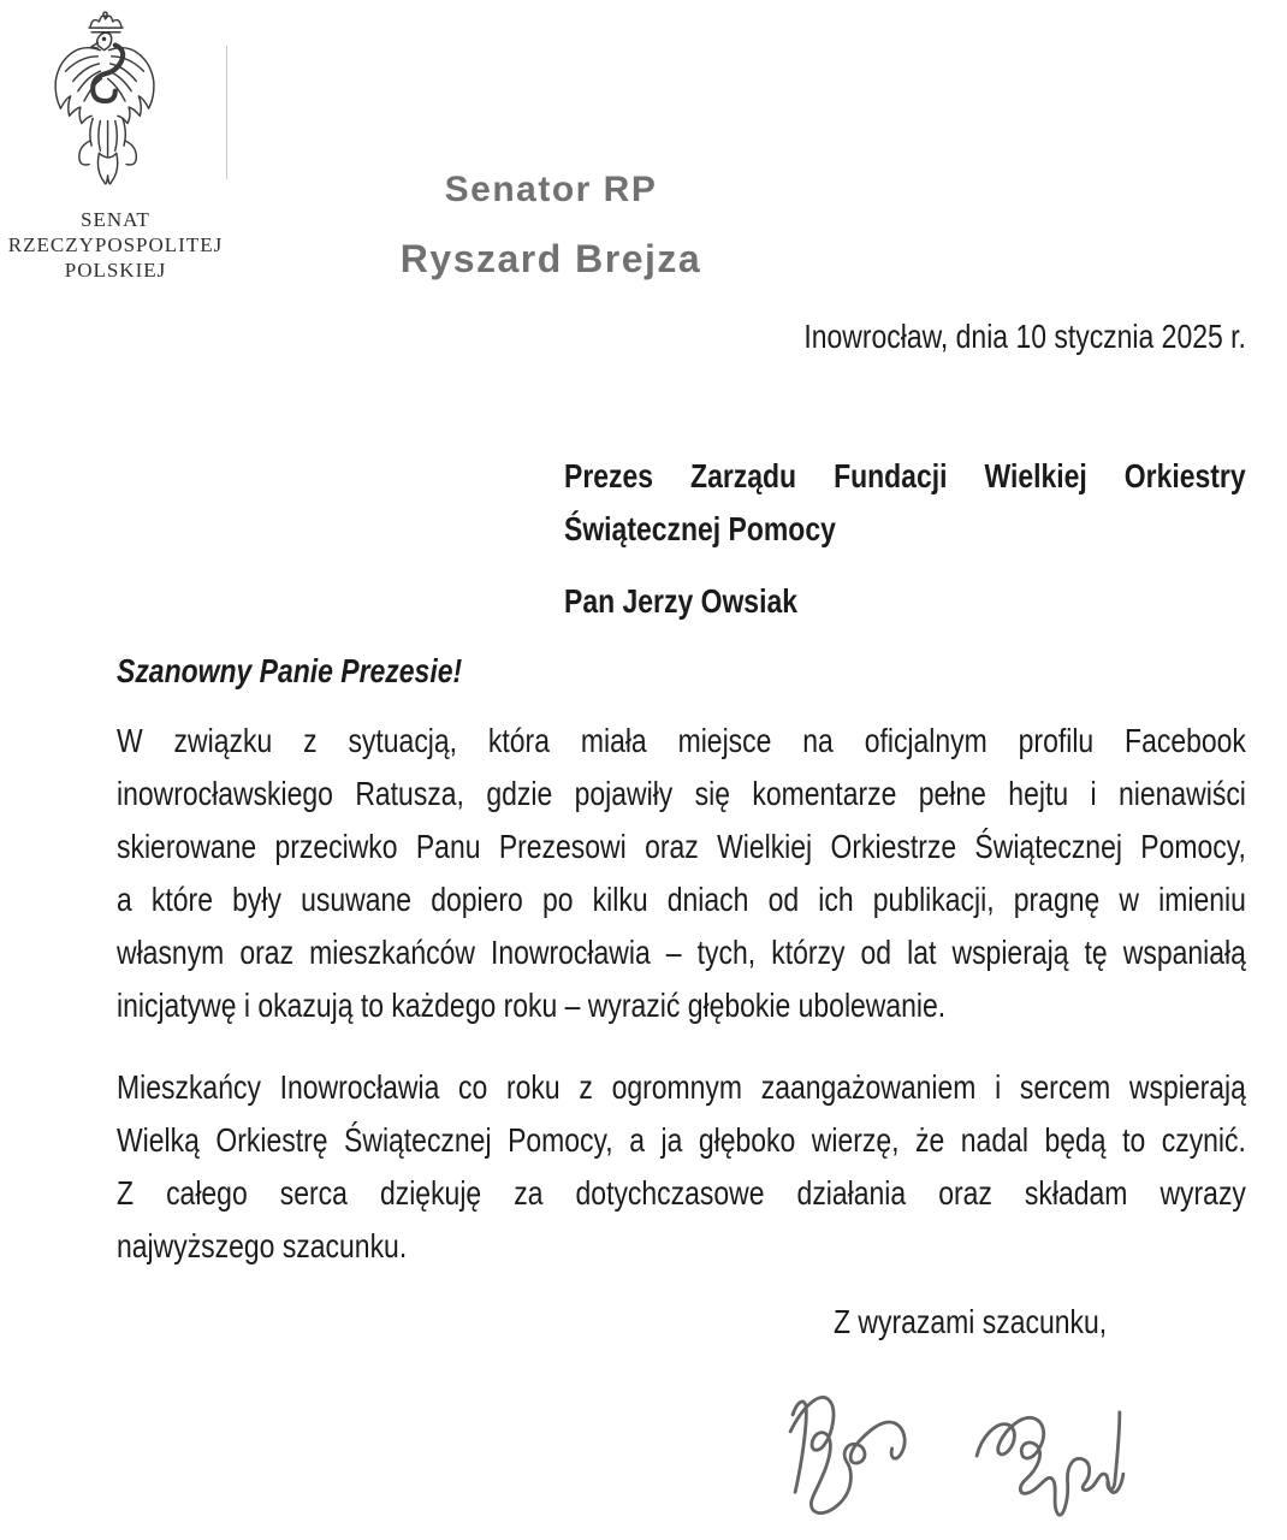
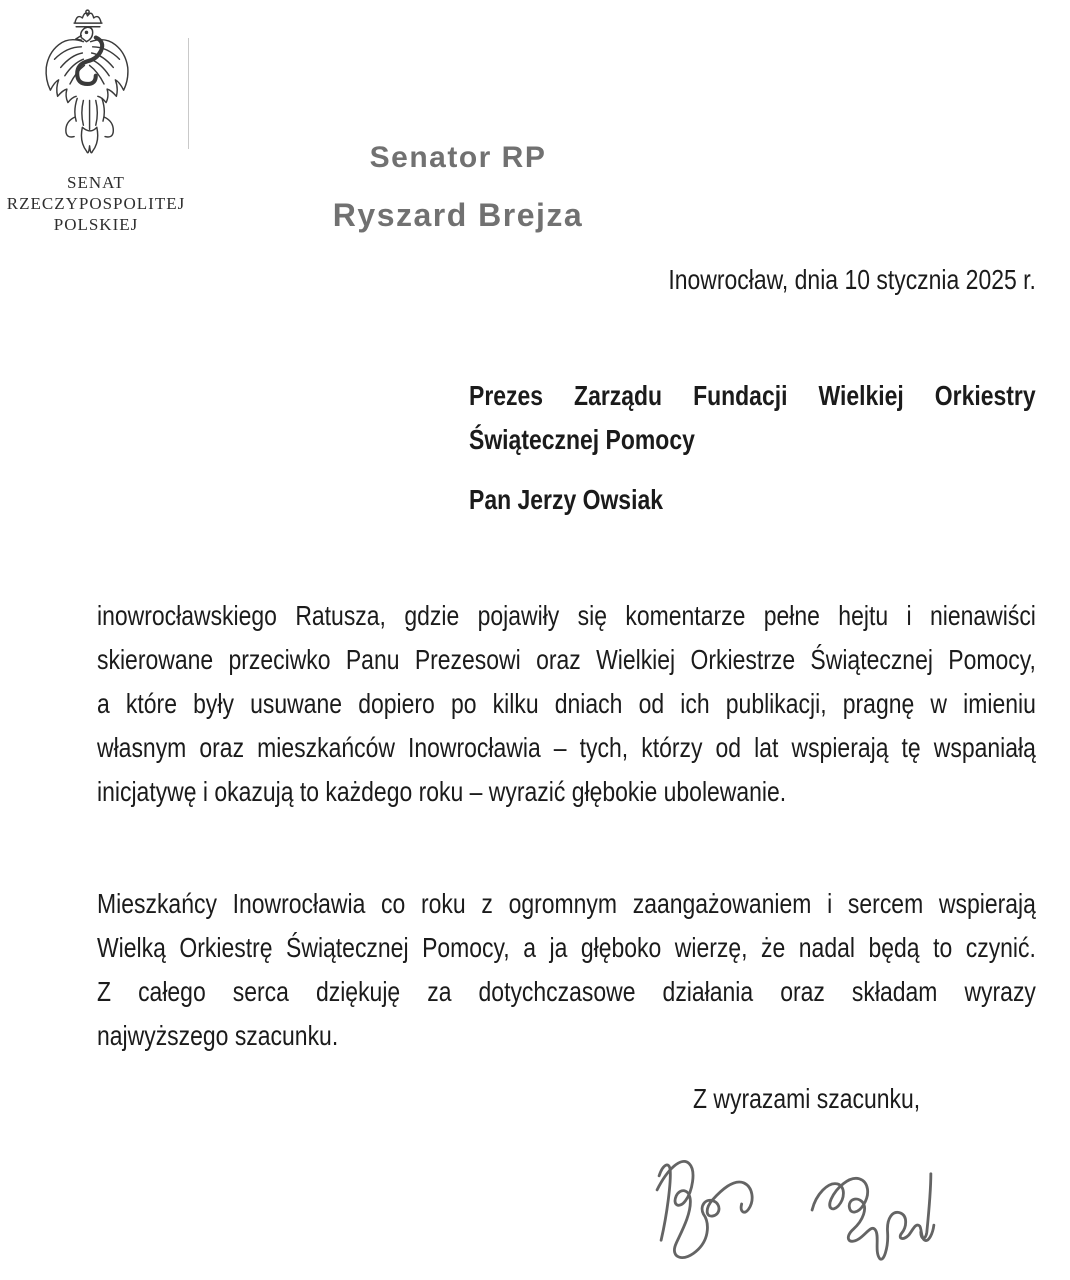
  SENAT
  RZECZYPOSPOLITEJ
  POLSKIEJ
  Senator RP
  Ryszard Brejza
  Inowrocław, dnia 10 stycznia 2025 r.
  Prezes Zarządu Fundacji Wielkiej Orkiestry
  Świątecznej Pomocy
  Pan Jerzy Owsiak
- Szanowny Panie Prezesie!
- W związku z sytuacją, która miała miejsce na oficjalnym profilu Facebook
  inowrocławskiego Ratusza, gdzie pojawiły się komentarze pełne hejtu i nienawiści
  skierowane przeciwko Panu Prezesowi oraz Wielkiej Orkiestrze Świątecznej Pomocy,
  a które były usuwane dopiero po kilku dniach od ich publikacji, pragnę w imieniu
  własnym oraz mieszkańców Inowrocławia – tych, którzy od lat wspierają tę wspaniałą
  inicjatywę i okazują to każdego roku – wyrazić głębokie ubolewanie.
  Mieszkańcy Inowrocławia co roku z ogromnym zaangażowaniem i sercem wspierają
  Wielką Orkiestrę Świątecznej Pomocy, a ja głęboko wierzę, że nadal będą to czynić.
  Z całego serca dziękuję za dotychczasowe działania oraz składam wyrazy
  najwyższego szacunku.
  Z wyrazami szacunku,
